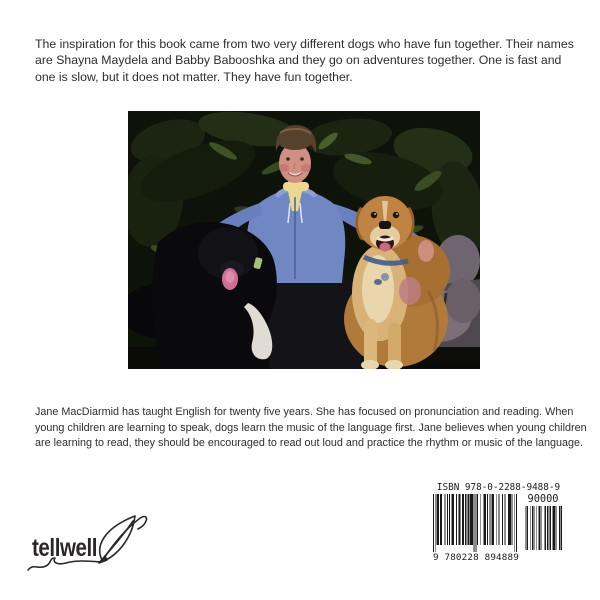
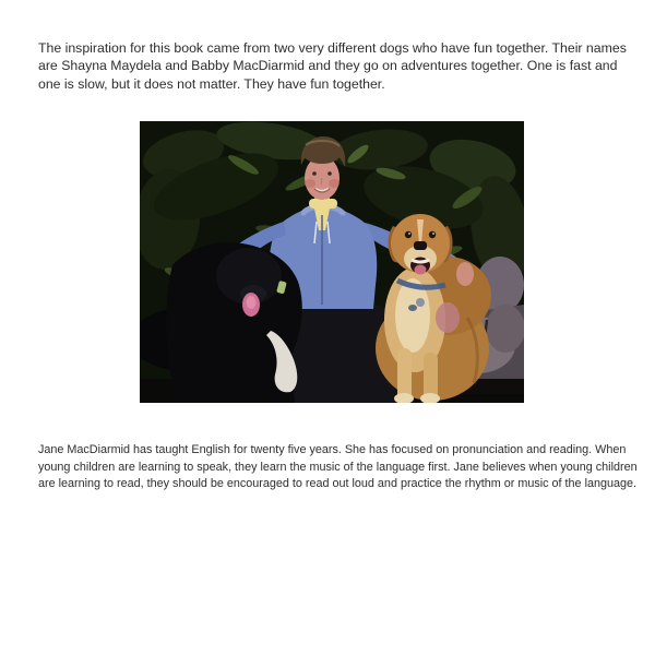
- The inspiration for this book came from two very different dogs who have fun together. Their names are Shayna Maydela and Babby Babooshka and they go on adventures together. One is fast and one is slow, but it does not matter. They have fun together.
+ The inspiration for this book came from two very different dogs who have fun together. Their names are Shayna Maydela and Babby MacDiarmid and they go on adventures together. One is fast and one is slow, but it does not matter. They have fun together.
- Jane MacDiarmid has taught English for twenty five years. She has focused on pronunciation and reading. When young children are learning to speak, dogs learn the music of the language first. Jane believes when young children are learning to read, they should be encouraged to read out loud and practice the rhythm or music of the language.
+ Jane MacDiarmid has taught English for twenty five years. She has focused on pronunciation and reading. When young children are learning to speak, they learn the music of the language first. Jane believes when young children are learning to read, they should be encouraged to read out loud and practice the rhythm or music of the language.
- tellwell
- ISBN 978-0-2288-9488-9
- 90000
- 9 780228 894889
